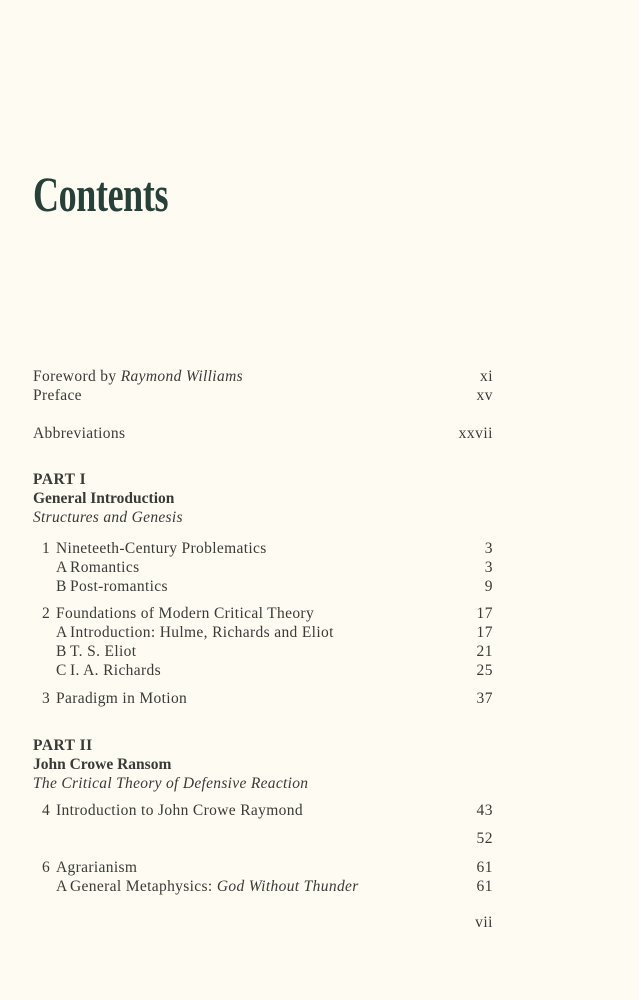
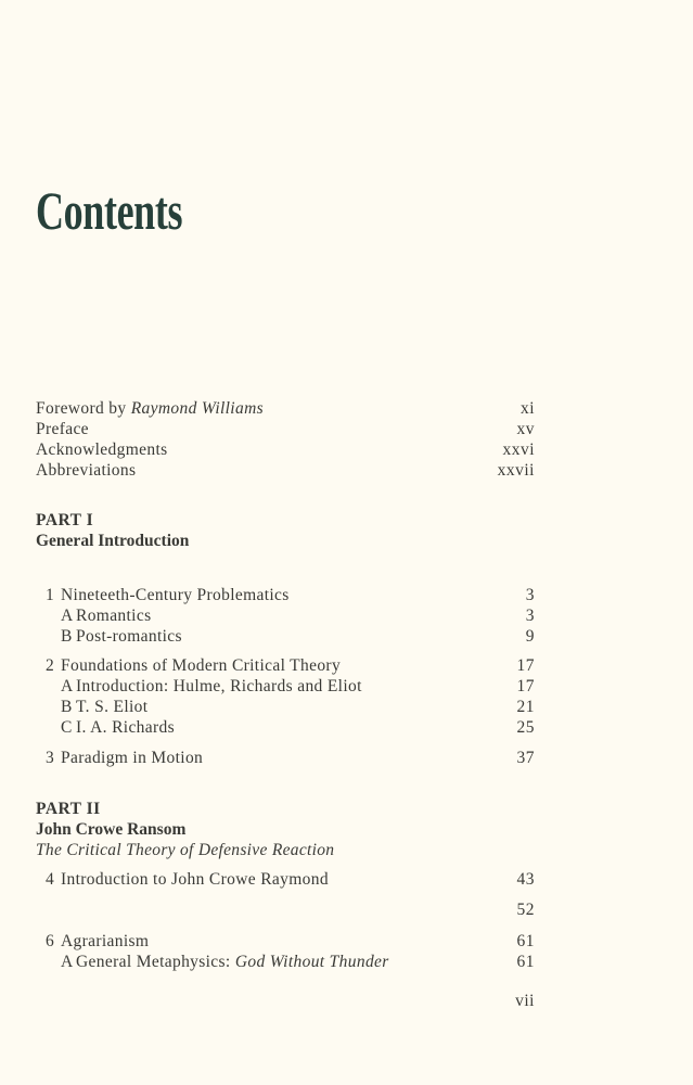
  Contents
  Foreword by Raymond Williams
  xi
  Preface
  xv
+ Acknowledgments
+ xxvi
  Abbreviations
  xxvii
  PART I
  General Introduction
- Structures and Genesis
  1 Nineteeth-Century Problematics
  3
  A Romantics
  3
  B Post-romantics
  9
  2 Foundations of Modern Critical Theory
  17
  A Introduction: Hulme, Richards and Eliot
  17
  B T. S. Eliot
  21
  C I. A. Richards
  25
  3 Paradigm in Motion
  37
  PART II
  John Crowe Ransom
  The Critical Theory of Defensive Reaction
  4 Introduction to John Crowe Raymond
  43
  52
  6 Agrarianism
  61
  A General Metaphysics: God Without Thunder
  61
  vii
